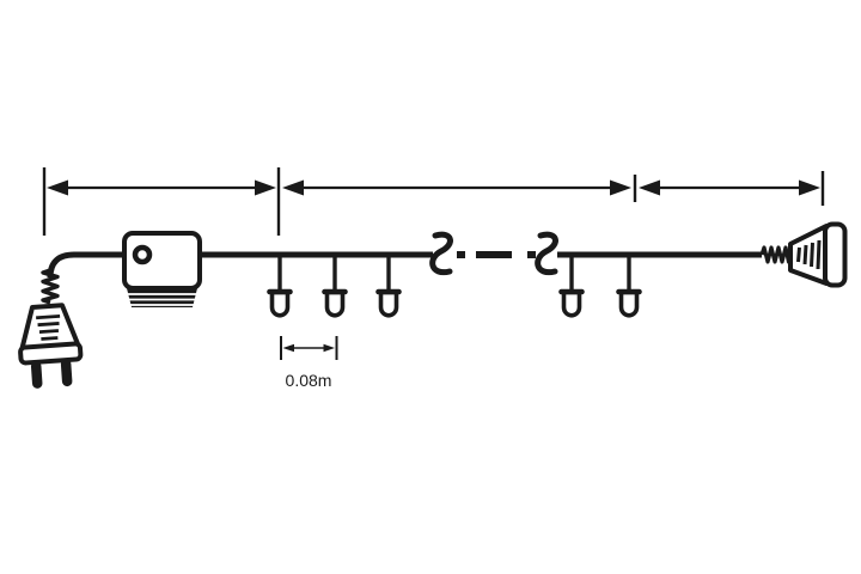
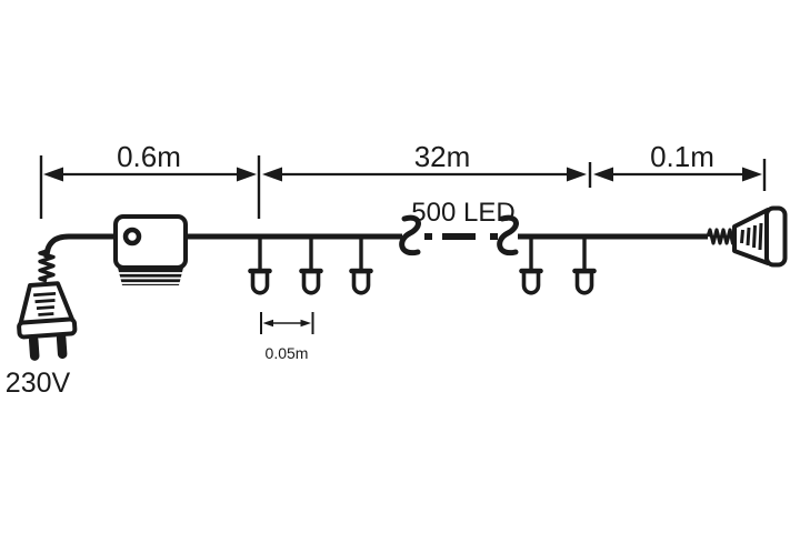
+ 0.6m
+ 32m
+ 0.1m
+ 500 LED
+ 230V
- 0.08m
+ 0.05m
